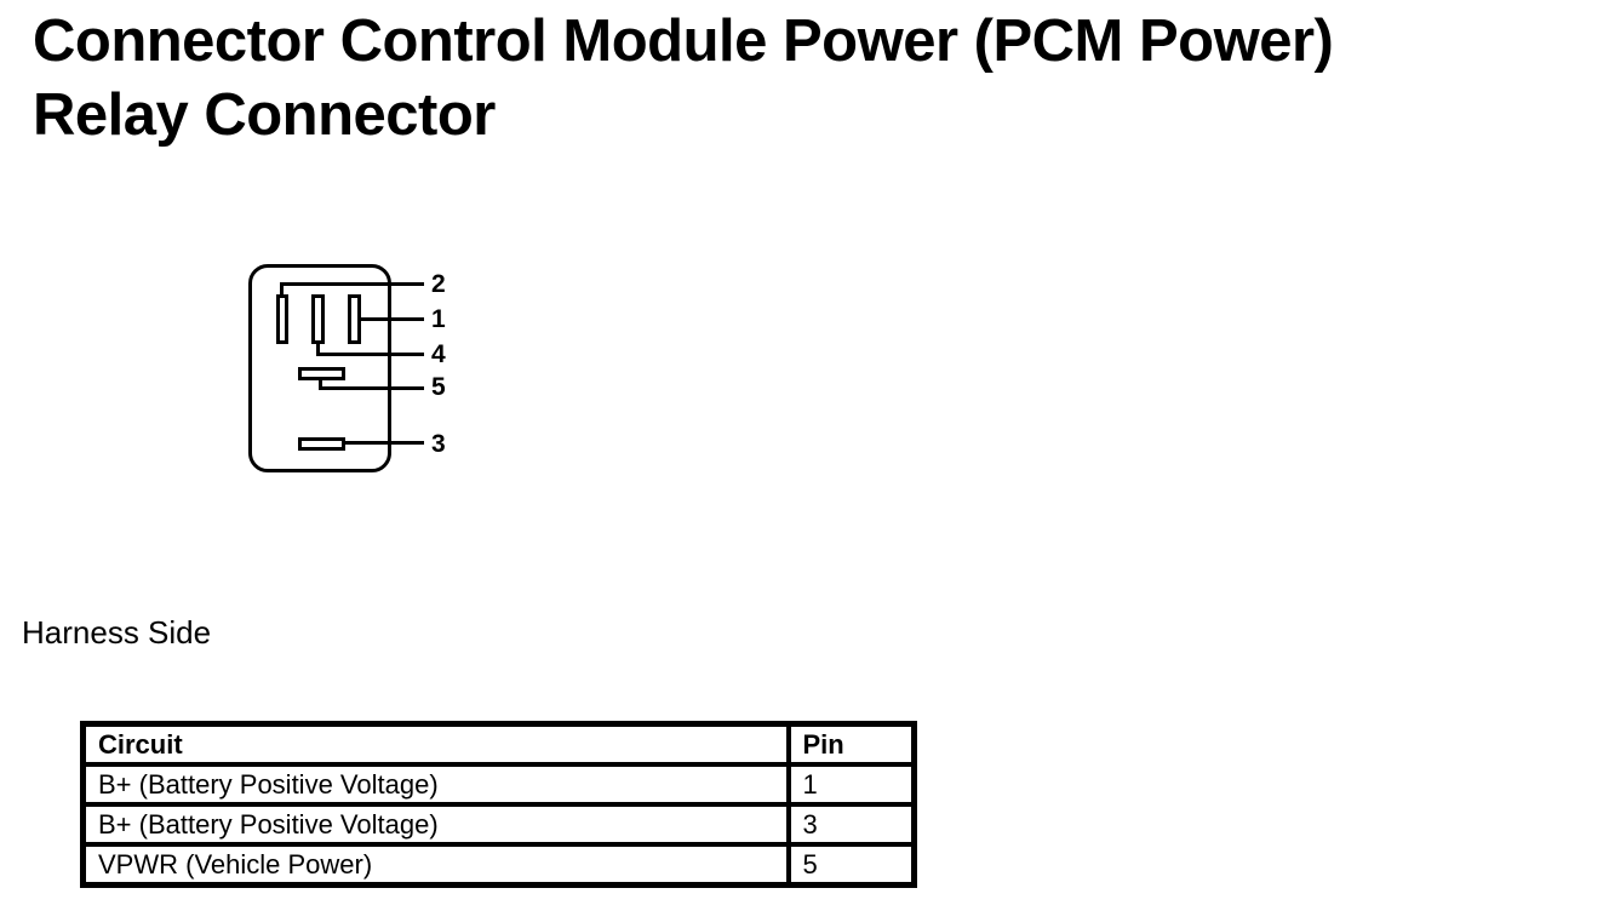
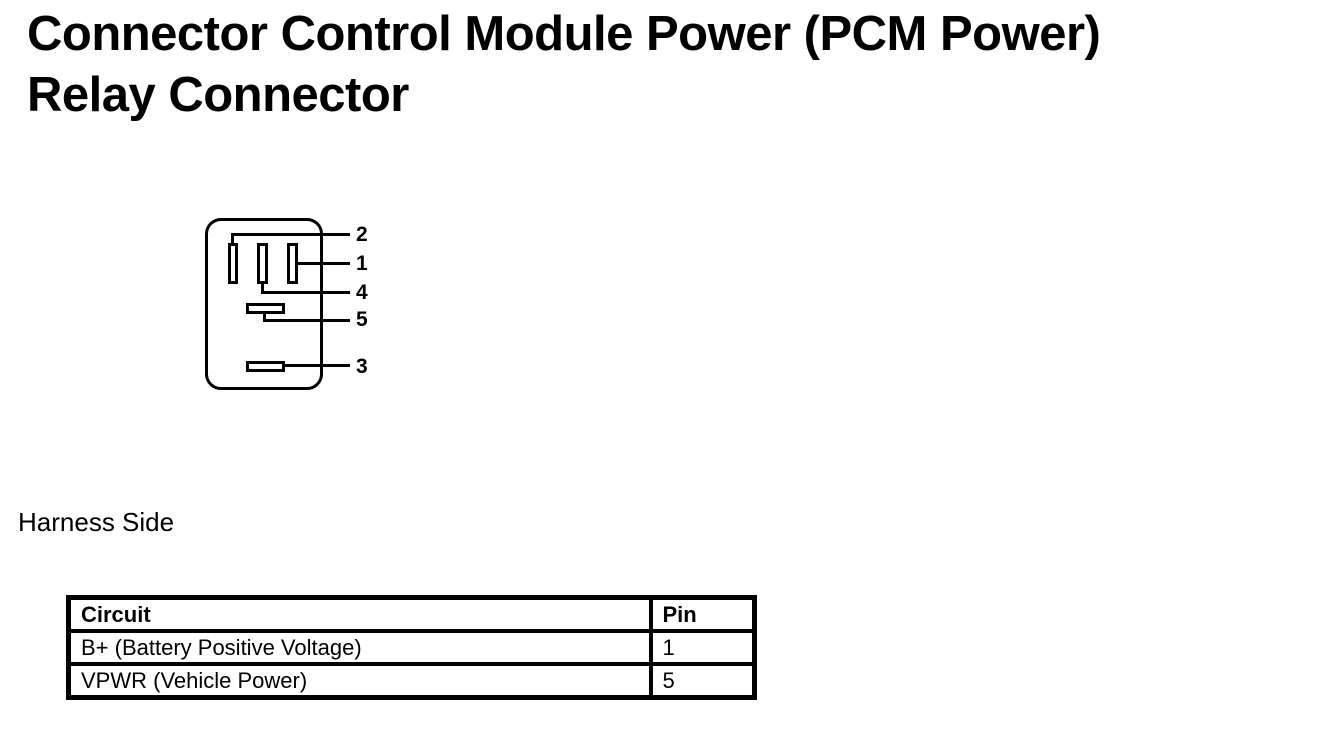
  Connector Control Module Power (PCM Power)
  Relay Connector
  2
  1
  4
  5
  3
  Harness Side
  Circuit	Pin
  B+ (Battery Positive Voltage)	1
- B+ (Battery Positive Voltage)	3
  VPWR (Vehicle Power)	5
